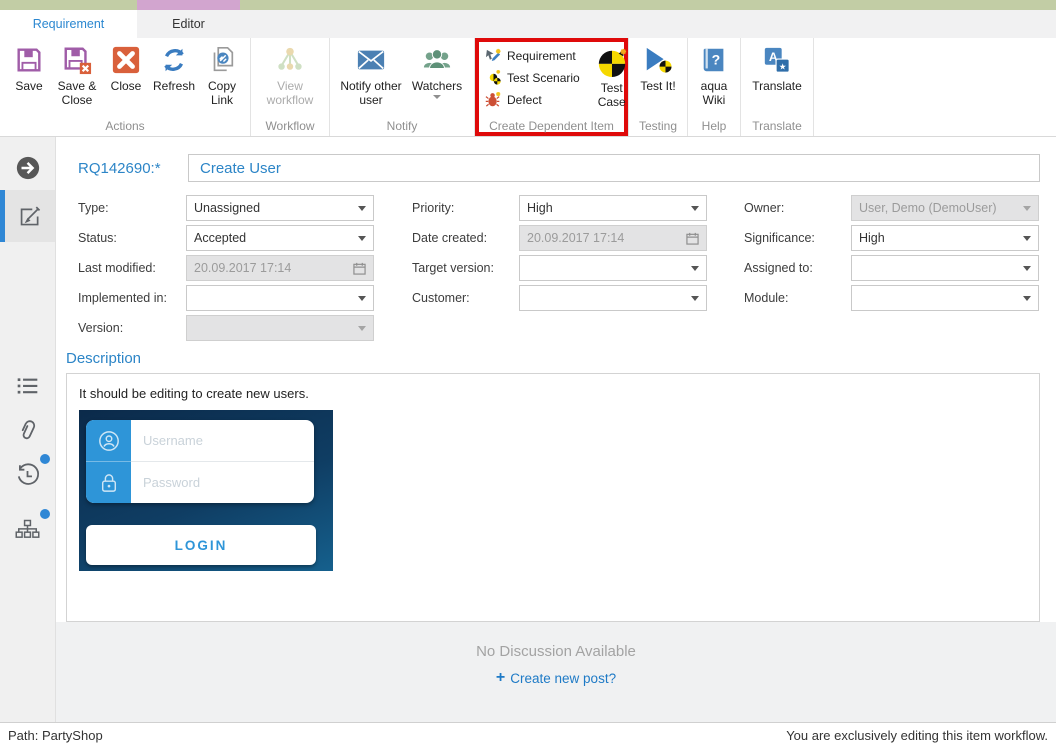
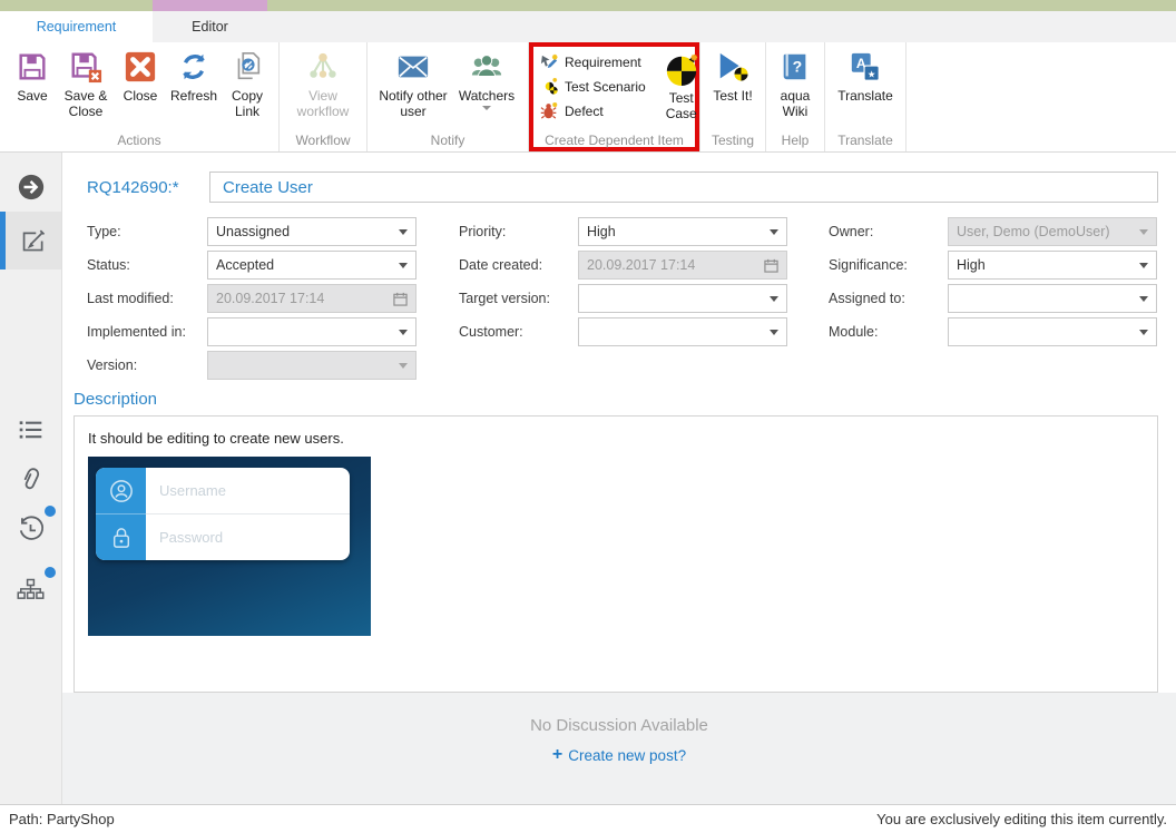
  Requirement
  Editor
  Save
  Save & Close
  Close
  Refresh
  Copy Link
  Actions
  View workflow
  Workflow
  Notify other user
  Watchers
  Notify
  Requirement
  Test Scenario
  Defect
  Test Case
  Create Dependent Item
  Test It!
  Testing
  ?
  aqua Wiki
  Help
  A
  ★
  Translate
  Translate
  RQ142690:*
  Create User
  Type:
  Unassigned
  Priority:
  High
  Owner:
  User, Demo (DemoUser)
  Status:
  Accepted
  Date created:
  20.09.2017 17:14
  Significance:
  High
  Last modified:
  20.09.2017 17:14
  Target version:
  Assigned to:
  Implemented in:
  Customer:
  Module:
  Version:
  Description
  It should be editing to create new users.
  Username
  Password
- LOGIN
  No Discussion Available
  +
  Create new post?
  Path: PartyShop
- You are exclusively editing this item workflow.
+ You are exclusively editing this item currently.
